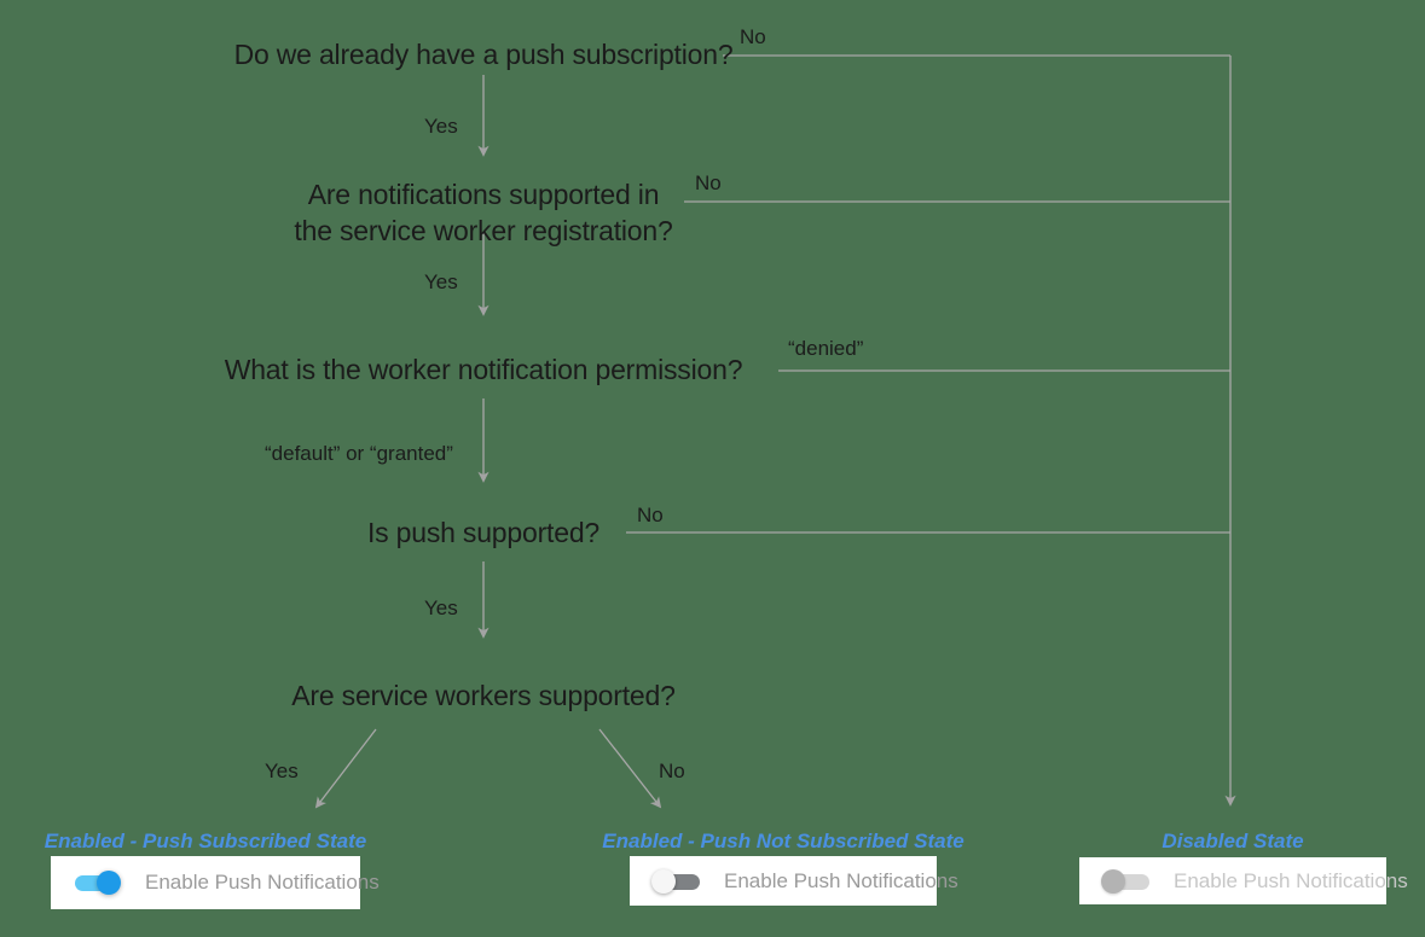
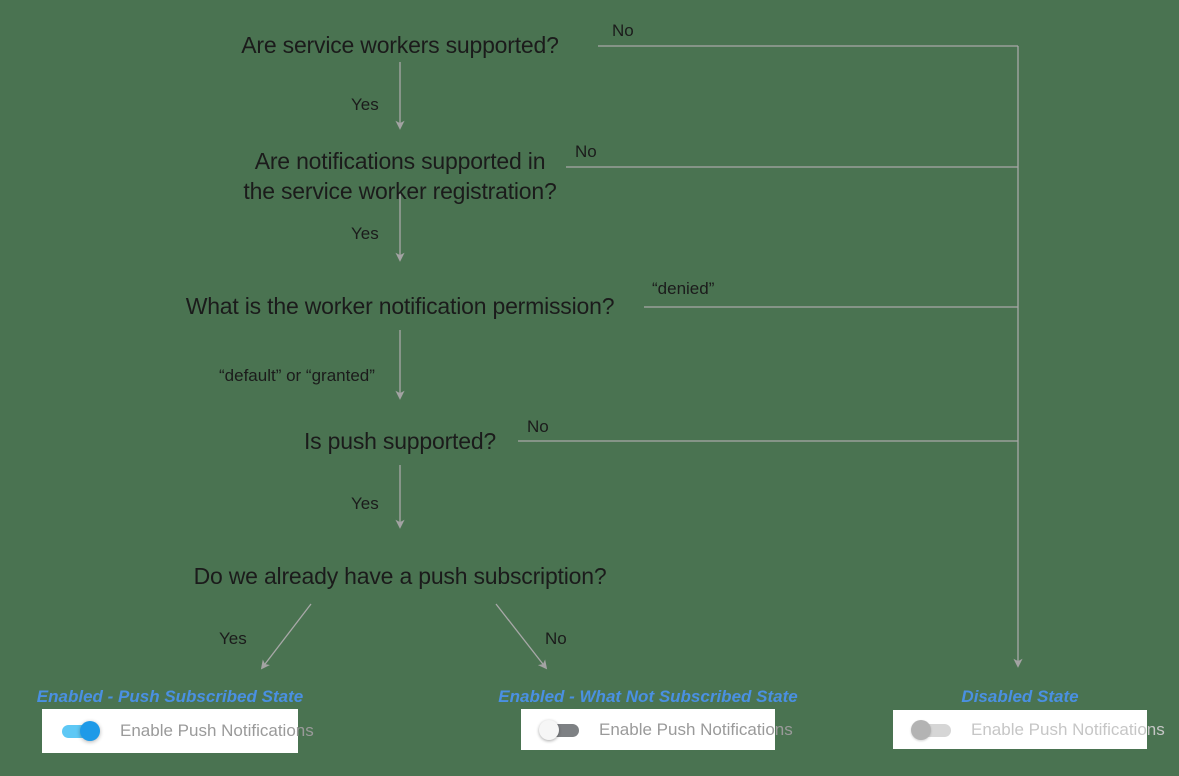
- Do we already have a push subscription?
+ Are service workers supported?
  Are notifications supported in
  the service worker registration?
  What is the worker notification permission?
  Is push supported?
- Are service workers supported?
+ Do we already have a push subscription?
  No
  Yes
  No
  Yes
  “denied”
  “default” or “granted”
  No
  Yes
  Yes
  No
  Enabled - Push Subscribed State
  Enable Push Notifications
- Enabled - Push Not Subscribed State
+ Enabled - What Not Subscribed State
  Enable Push Notifications
  Disabled State
  Enable Push Notifications
